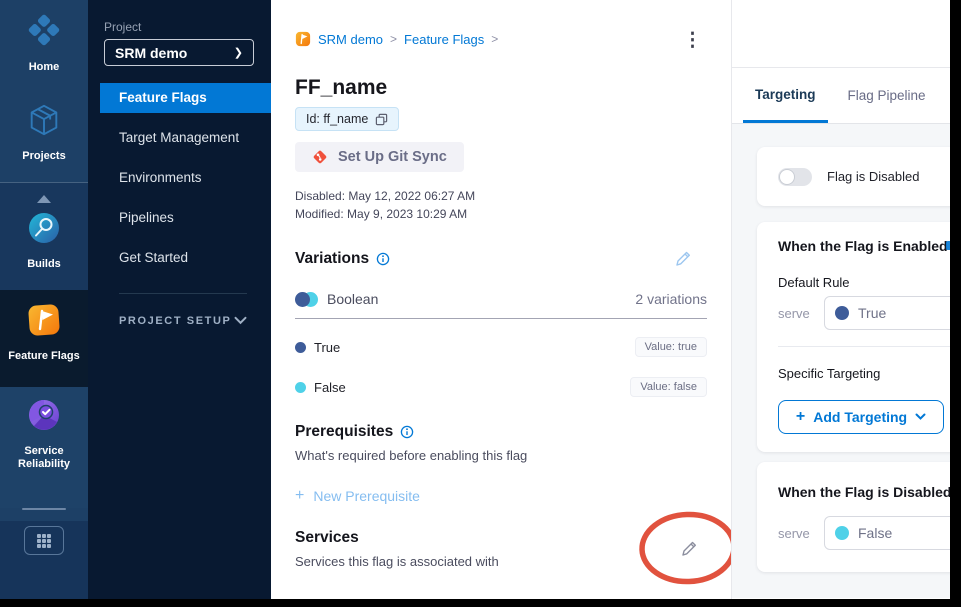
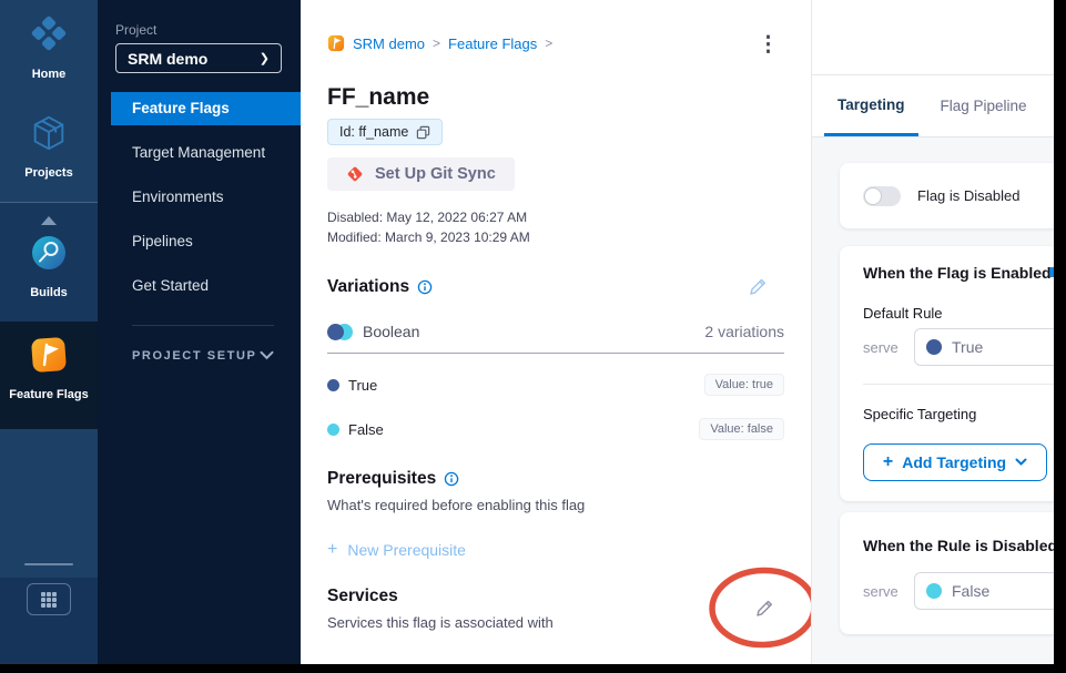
  Home
  Projects
  Builds
  Feature Flags
- Service Reliability
  Project
  SRM demo
  ❯
  Feature Flags
  Target Management
  Environments
  Pipelines
  Get Started
  PROJECT SETUP
  SRM demo
  >
  Feature Flags
  >
  ⋮
  FF_name
  Id: ff_name
  Set Up Git Sync
  Disabled: May 12, 2022 06:27 AM
- Modified: May 9, 2023 10:29 AM
+ Modified: March 9, 2023 10:29 AM
  Variations
  Boolean
  2 variations
  True
  Value: true
  False
  Value: false
  Prerequisites
  What's required before enabling this flag
  +
  New Prerequisite
  Services
  Services this flag is associated with
  Targeting
  Flag Pipeline
  Flag is Disabled
  When the Flag is Enabled
  Default Rule
  serve
  True
  Specific Targeting
  +
  Add Targeting
- When the Flag is Disabled
+ When the Rule is Disabled
  serve
  False
